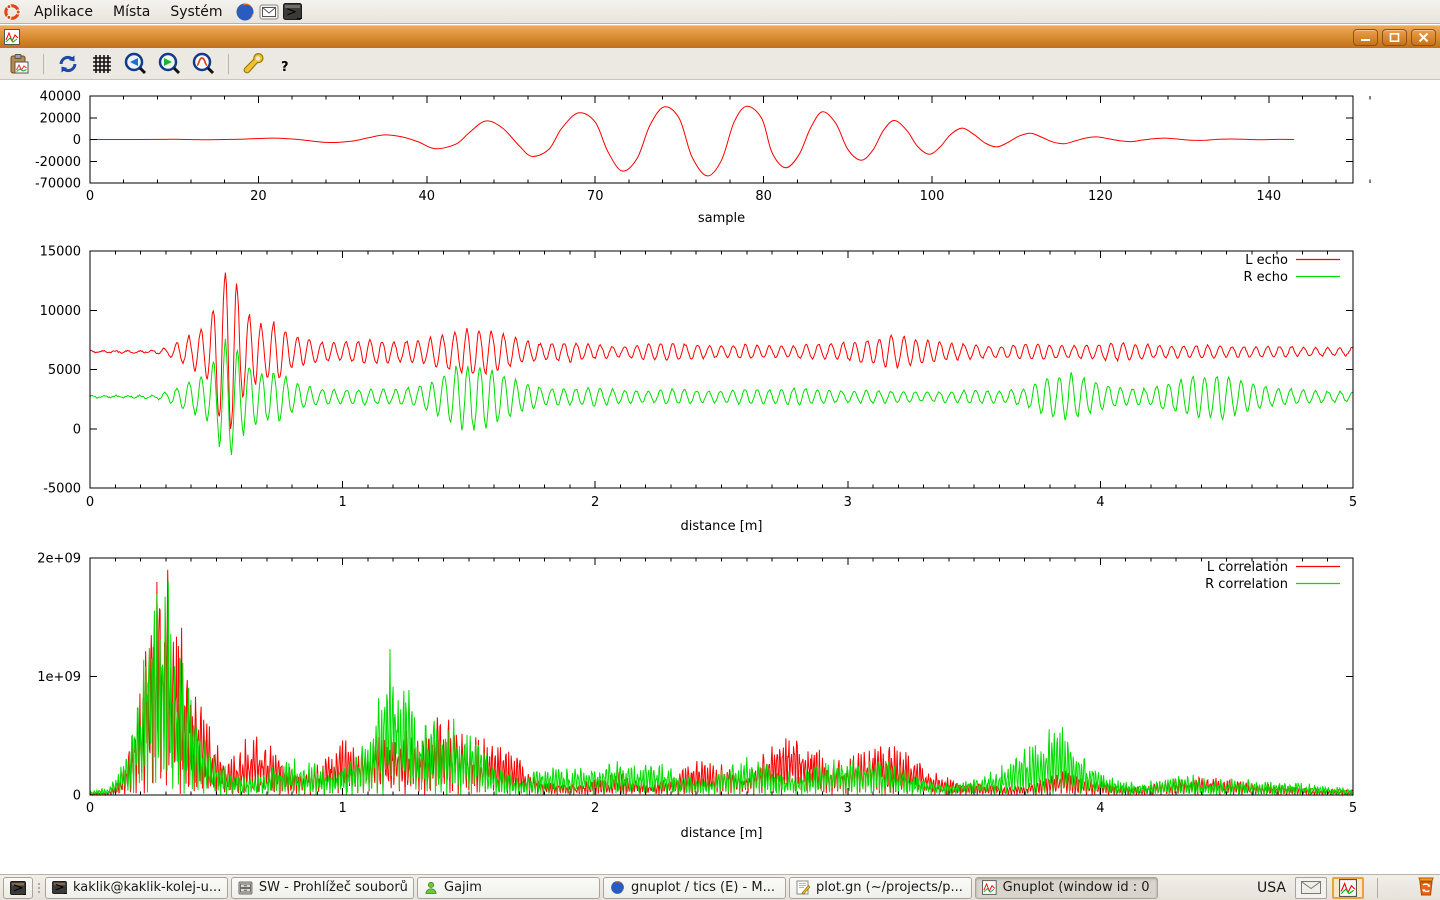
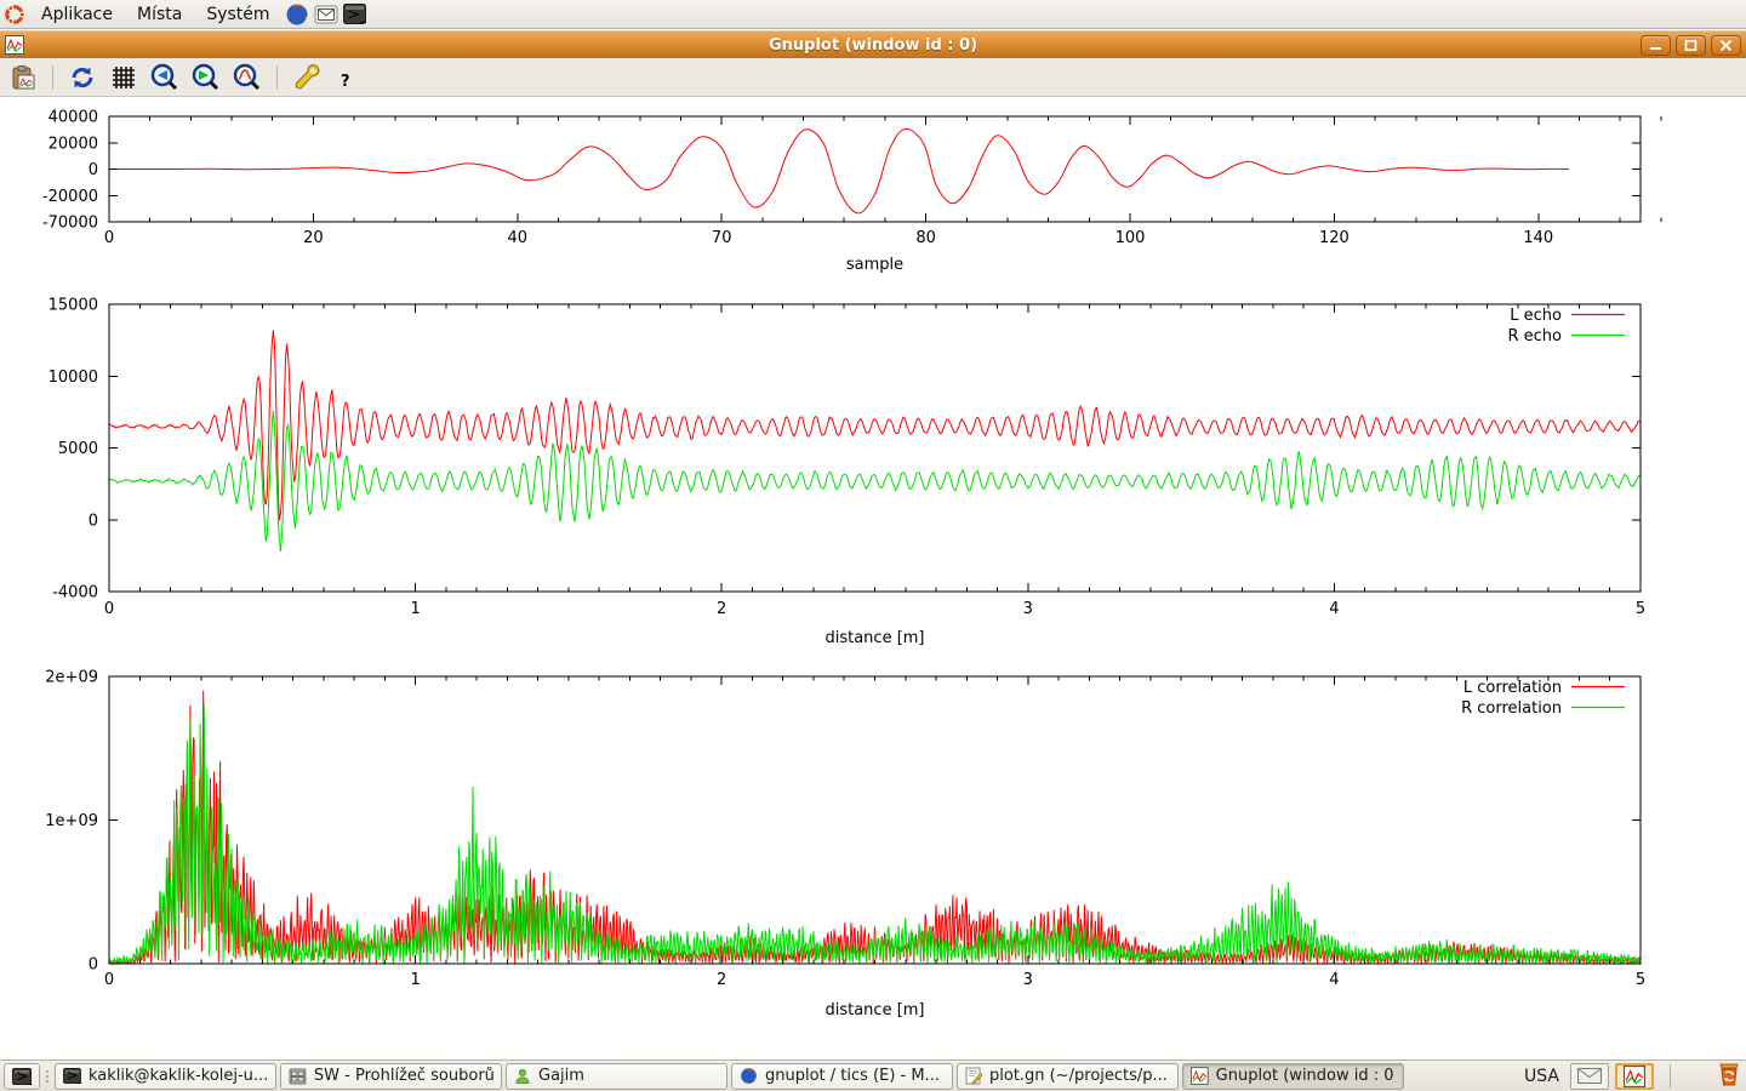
  Aplikace
  Místa
  Systém
  >_
+ Gnuplot (window id : 0)
  ?
  0
  20
  40
  70
  80
  100
  120
  140
  -70000
  -20000
  0
  20000
  40000
  sample
  0
  1
  2
  3
  4
  5
- -5000
+ -4000
  0
  5000
  10000
  15000
  distance [m]
  L echo
  R echo
  0
  1
  2
  3
  4
  5
  0
  1e+09
  2e+09
  distance [m]
  L correlation
  R correlation
  kaklik@kaklik-kolej-u...
  SW - Prohlížeč souborů
  Gajim
  gnuplot / tics (E) - M...
  plot.gn (~/projects/p...
  Gnuplot (window id : 0
  USA
